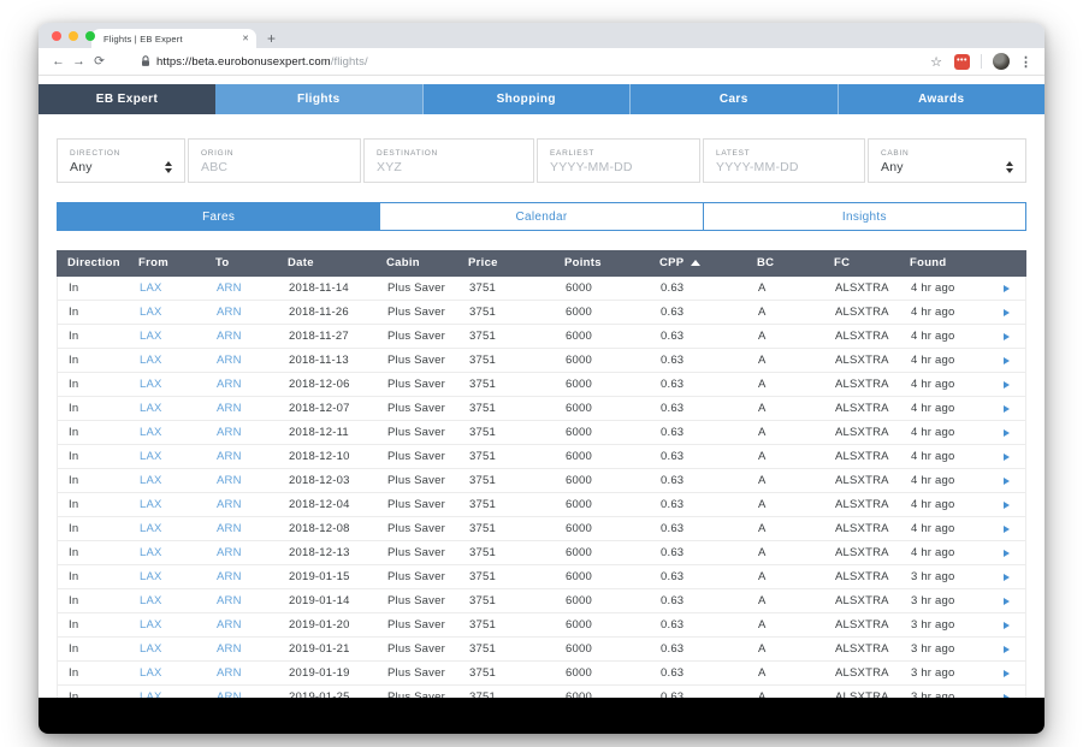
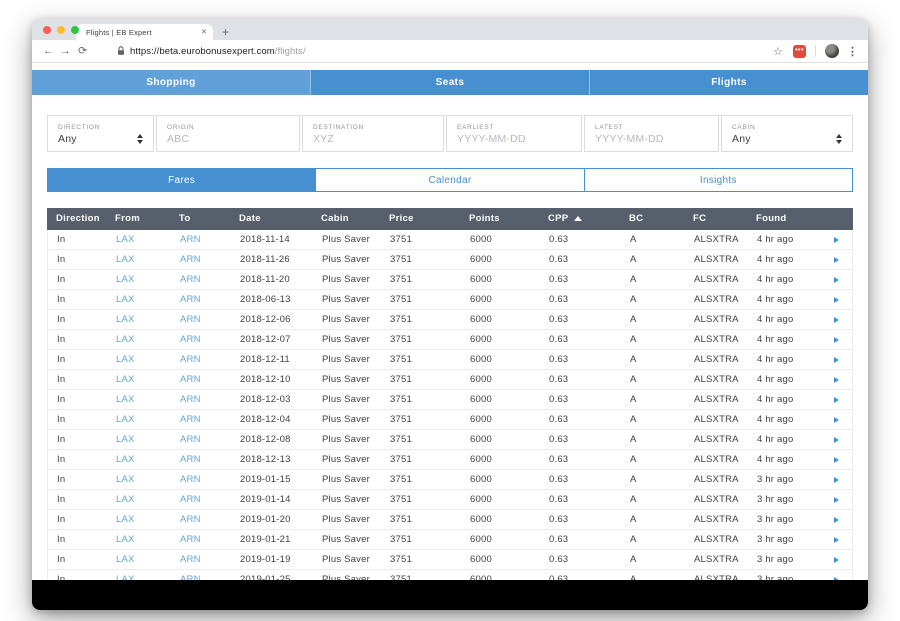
  Flights | EB Expert
  +
  ←
  →
  ⟳
  https://beta.eurobonusexpert.com/flights/
  ☆
  ⋮
- EB Expert
- Flights
+ Shopping
+ Seats
- Shopping
+ Flights
- Cars
- Awards
  Any
  ABC
  XYZ
  YYYY-MM-DD
  YYYY-MM-DD
  Any
  Fares
  Calendar
  Insights
  Direction
  From
  To
  Date
  Cabin
  Price
  Points
  CPP
  BC
  FC
  Found
  In
  LAX
  ARN
  2018-11-14
  Plus Saver
  3751
  6000
  0.63
  A
  ALSXTRA
  4 hr ago
  In
  LAX
  ARN
  2018-11-26
  Plus Saver
  3751
  6000
  0.63
  A
  ALSXTRA
  4 hr ago
  In
  LAX
  ARN
- 2018-11-27
+ 2018-11-20
  Plus Saver
  3751
  6000
  0.63
  A
  ALSXTRA
  4 hr ago
  In
  LAX
  ARN
- 2018-11-13
+ 2018-06-13
  Plus Saver
  3751
  6000
  0.63
  A
  ALSXTRA
  4 hr ago
  In
  LAX
  ARN
  2018-12-06
  Plus Saver
  3751
  6000
  0.63
  A
  ALSXTRA
  4 hr ago
  In
  LAX
  ARN
  2018-12-07
  Plus Saver
  3751
  6000
  0.63
  A
  ALSXTRA
  4 hr ago
  In
  LAX
  ARN
  2018-12-11
  Plus Saver
  3751
  6000
  0.63
  A
  ALSXTRA
  4 hr ago
  In
  LAX
  ARN
  2018-12-10
  Plus Saver
  3751
  6000
  0.63
  A
  ALSXTRA
  4 hr ago
  In
  LAX
  ARN
  2018-12-03
  Plus Saver
  3751
  6000
  0.63
  A
  ALSXTRA
  4 hr ago
  In
  LAX
  ARN
  2018-12-04
  Plus Saver
  3751
  6000
  0.63
  A
  ALSXTRA
  4 hr ago
  In
  LAX
  ARN
  2018-12-08
  Plus Saver
  3751
  6000
  0.63
  A
  ALSXTRA
  4 hr ago
  In
  LAX
  ARN
  2018-12-13
  Plus Saver
  3751
  6000
  0.63
  A
  ALSXTRA
  4 hr ago
  In
  LAX
  ARN
  2019-01-15
  Plus Saver
  3751
  6000
  0.63
  A
  ALSXTRA
  3 hr ago
  In
  LAX
  ARN
  2019-01-14
  Plus Saver
  3751
  6000
  0.63
  A
  ALSXTRA
  3 hr ago
  In
  LAX
  ARN
  2019-01-20
  Plus Saver
  3751
  6000
  0.63
  A
  ALSXTRA
  3 hr ago
  In
  LAX
  ARN
  2019-01-21
  Plus Saver
  3751
  6000
  0.63
  A
  ALSXTRA
  3 hr ago
  In
  LAX
  ARN
  2019-01-19
  Plus Saver
  3751
  6000
  0.63
  A
  ALSXTRA
  3 hr ago
